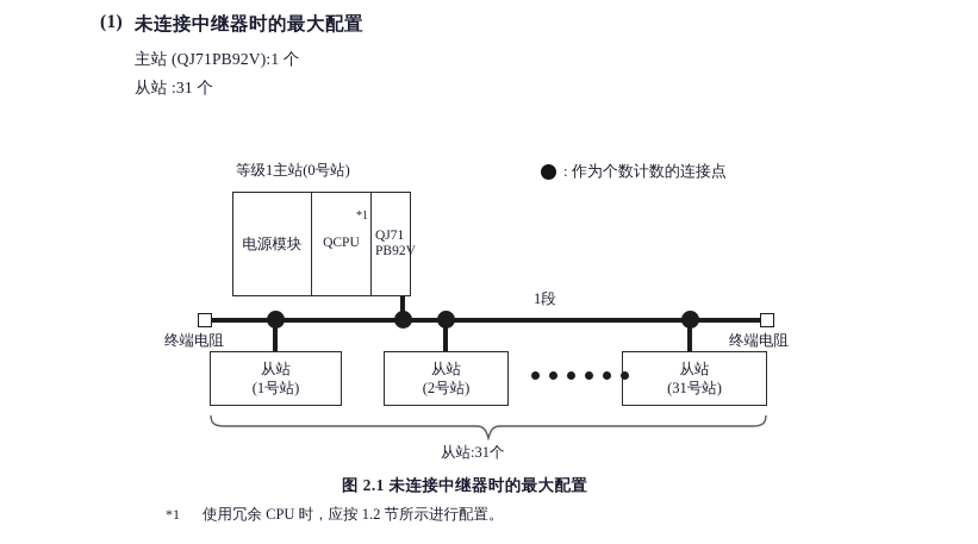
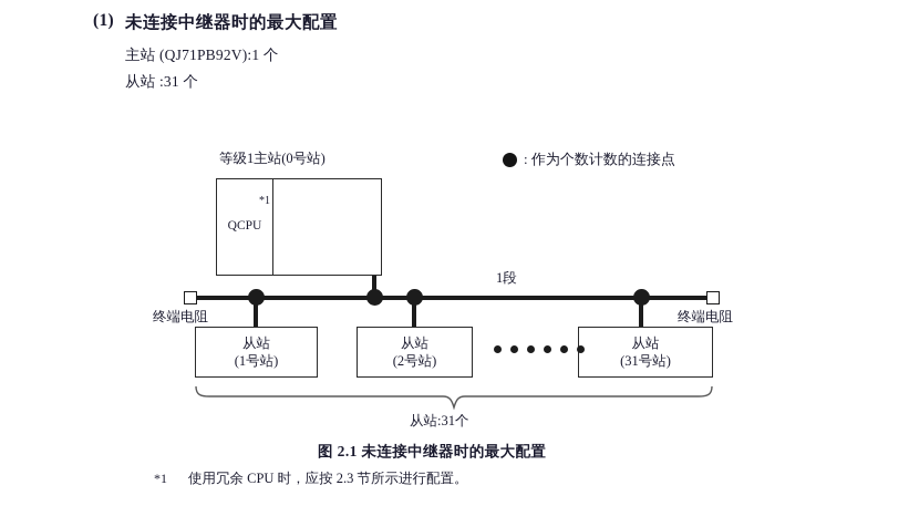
  (1)
  未连接中继器时的最大配置
  主站 (QJ71PB92V):1 个
  从站 :31 个
  : 作为个数计数的连接点
  等级1主站(0号站)
- 电源模块
  QCPU
  *1
- QJ71
- PB92V
  1段
  终端电阻
  终端电阻
  从站
  (1号站)
  从站
  (2号站)
  从站
  (31号站)
  从站:31个
  图 2.1 未连接中继器时的最大配置
  *1
- 使用冗余 CPU 时，应按 1.2 节所示进行配置。
+ 使用冗余 CPU 时，应按 2.3 节所示进行配置。
